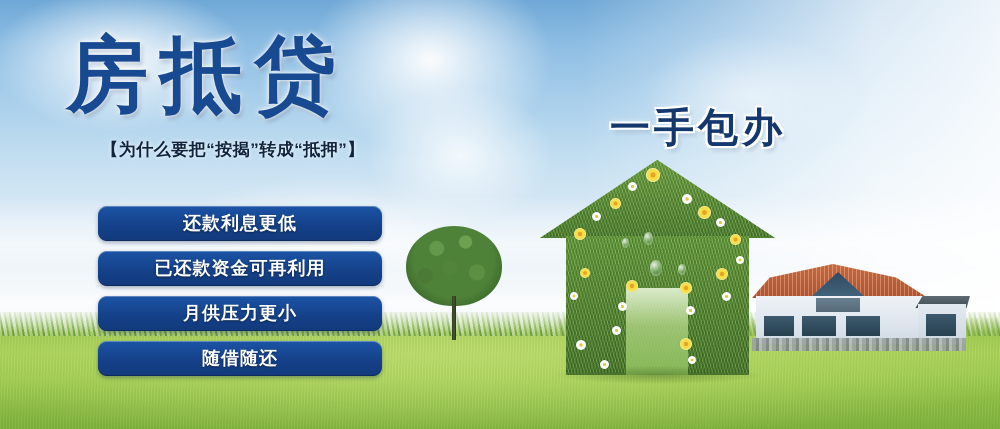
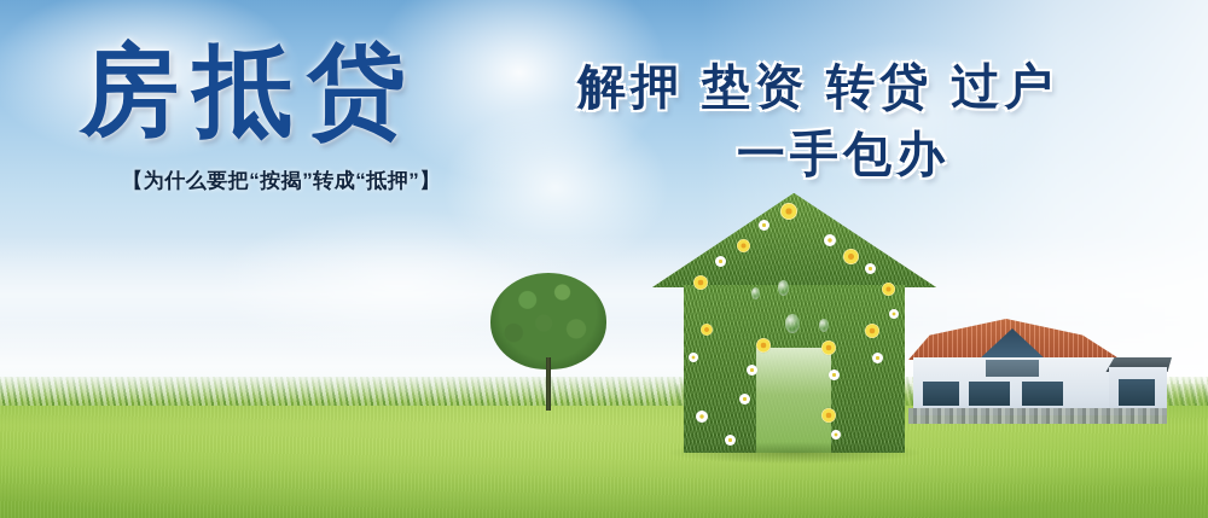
  房抵贷
  【为什么要把“按揭”转成“抵押”】
+ 解押 垫资 转贷 过户
  一手包办
- 还款利息更低
- 已还款资金可再利用
- 月供压力更小
- 随借随还
